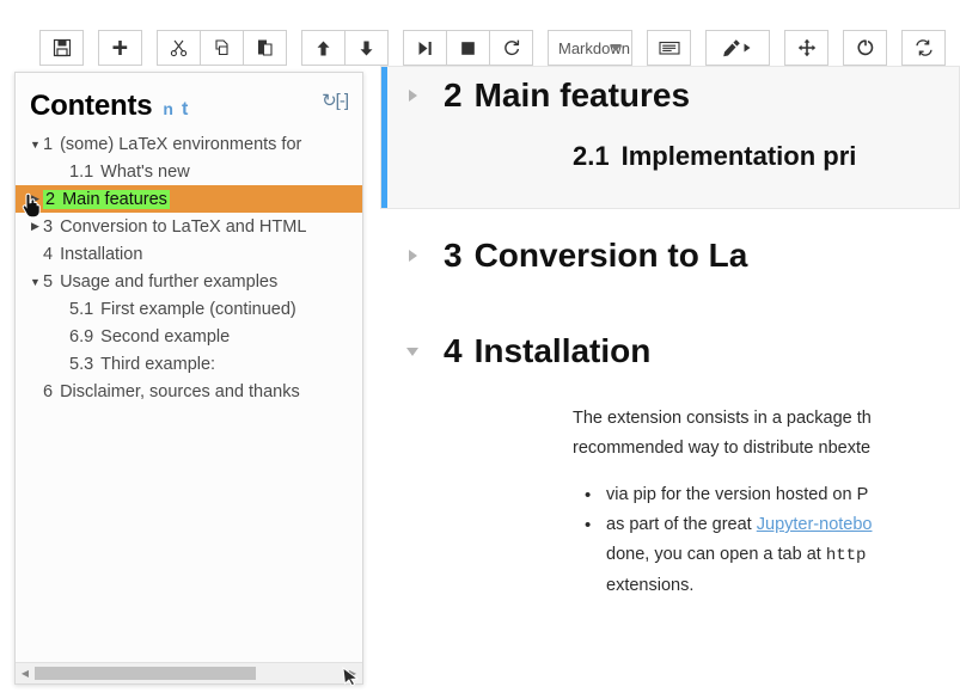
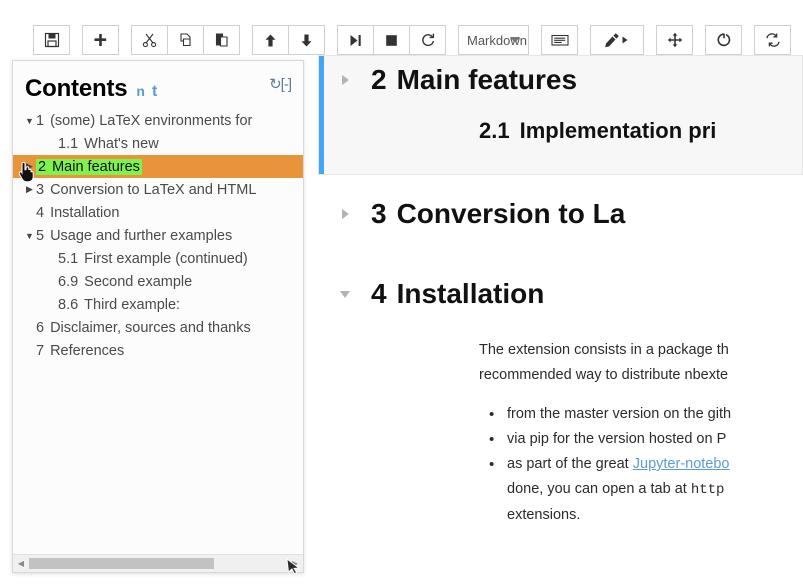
  Markdown
  Contents
  n
  t
  ↻[-]
  ▼
  1
  (some) LaTeX environments for
  1.1
  What's new
  ▶
  2 Main features
  ▶
  3
  Conversion to LaTeX and HTML
  4
  Installation
  ▼
  5
  Usage and further examples
  5.1
  First example (continued)
  6.9
  Second example
- 5.3
+ 8.6
  Third example:
  6
  Disclaimer, sources and thanks
+ 7
+ References
  ◀
  ▶
  2 Main features
  2.1 Implementation pri
  3 Conversion to La
  4 Installation
  The extension consists in a package th
  recommended way to distribute nbexte
+ from the master version on the gith
  via pip for the version hosted on P
  as part of the great Jupyter-notebo
  done, you can open a tab at http
  extensions.
